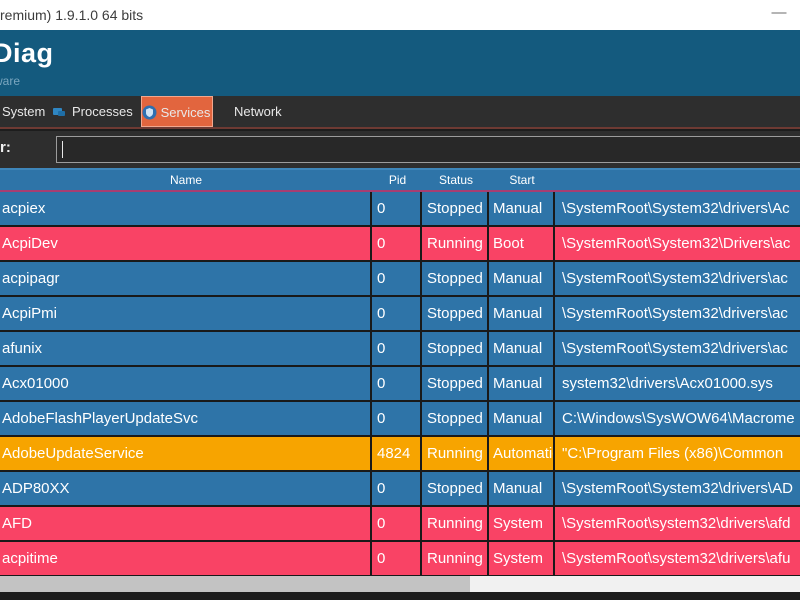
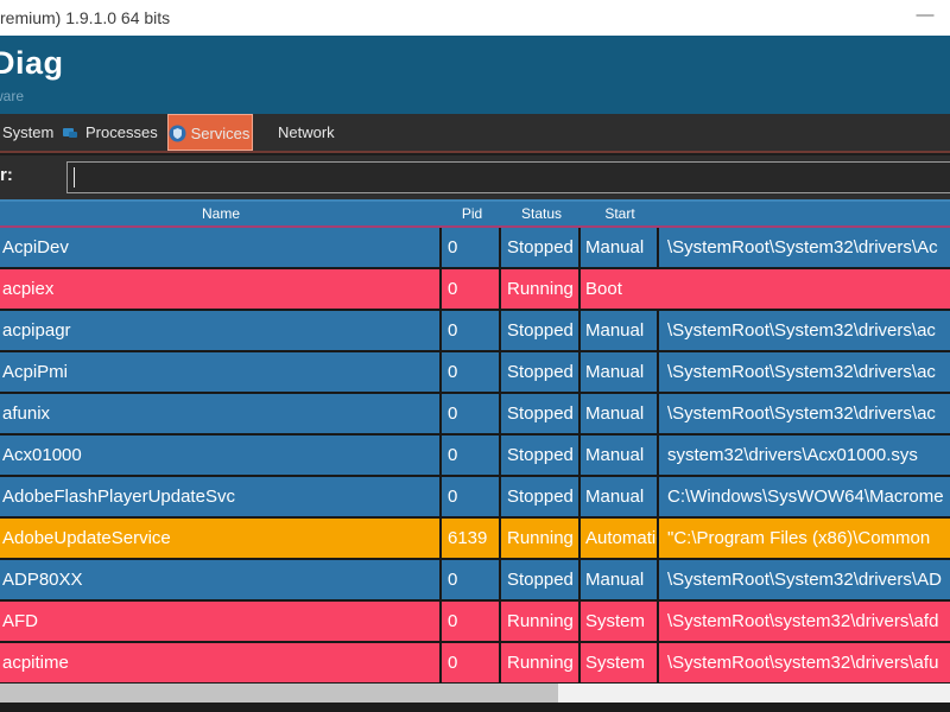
  remium) 1.9.1.0 64 bits
  —
  Diag
  are
  System
  Processes
  Services
  Network
  r:
  Name
  Pid
  Status
  Start
- acpiex
+ AcpiDev
  0
  Stopped
  Manual
  \SystemRoot\System32\drivers\Ac
- AcpiDev
+ acpiex
  0
  Running
  Boot
- \SystemRoot\System32\Drivers\ac
  acpipagr
  0
  Stopped
  Manual
  \SystemRoot\System32\drivers\ac
  AcpiPmi
  0
  Stopped
  Manual
  \SystemRoot\System32\drivers\ac
  afunix
  0
  Stopped
  Manual
  \SystemRoot\System32\drivers\ac
  Acx01000
  0
  Stopped
  Manual
  system32\drivers\Acx01000.sys
  AdobeFlashPlayerUpdateSvc
  0
  Stopped
  Manual
  C:\Windows\SysWOW64\Macrome
  AdobeUpdateService
- 4824
+ 6139
  Running
  Automati
  "C:\Program Files (x86)\Common
  ADP80XX
  0
  Stopped
  Manual
  \SystemRoot\System32\drivers\AD
  AFD
  0
  Running
  System
  \SystemRoot\system32\drivers\afd
  acpitime
  0
  Running
  System
  \SystemRoot\system32\drivers\afu
